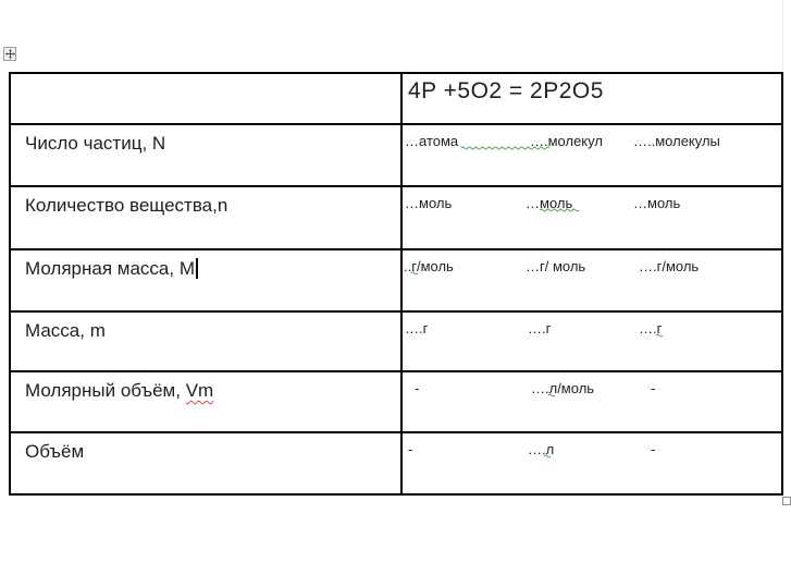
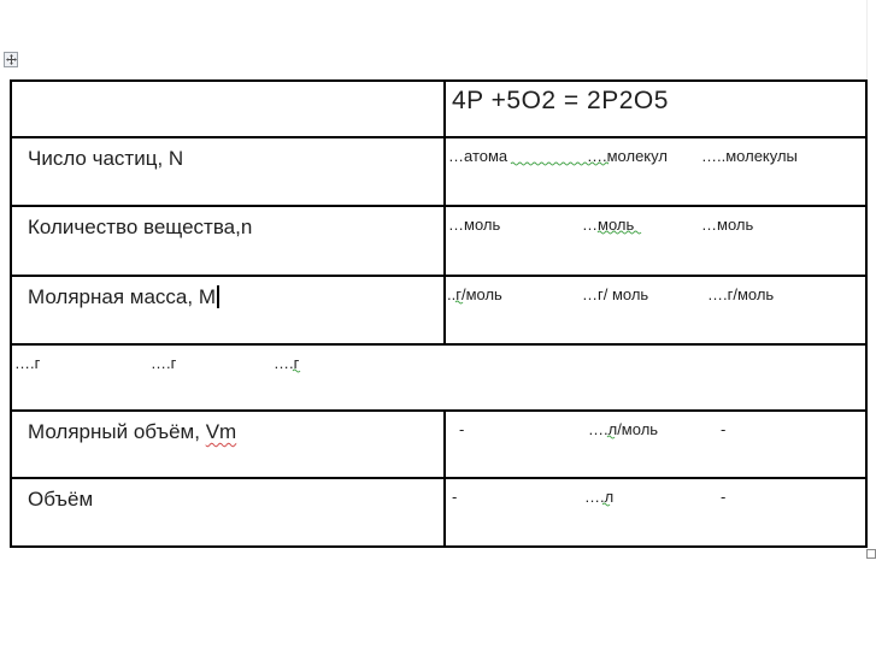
  4P +5O2 = 2P2O5
  Число частиц, N
  …атома
  ….молекул
  …..молекулы
  Количество вещества,n
  …моль
  …моль
  …моль
  Молярная масса, M
  ..г/моль
  …г/ моль
  ….г/моль
- Масса, m
  ….г
  ….г
  ….г
  Молярный объём, Vm
  -
  ….л/моль
  -
  Объём
  -
  ….л
  -
